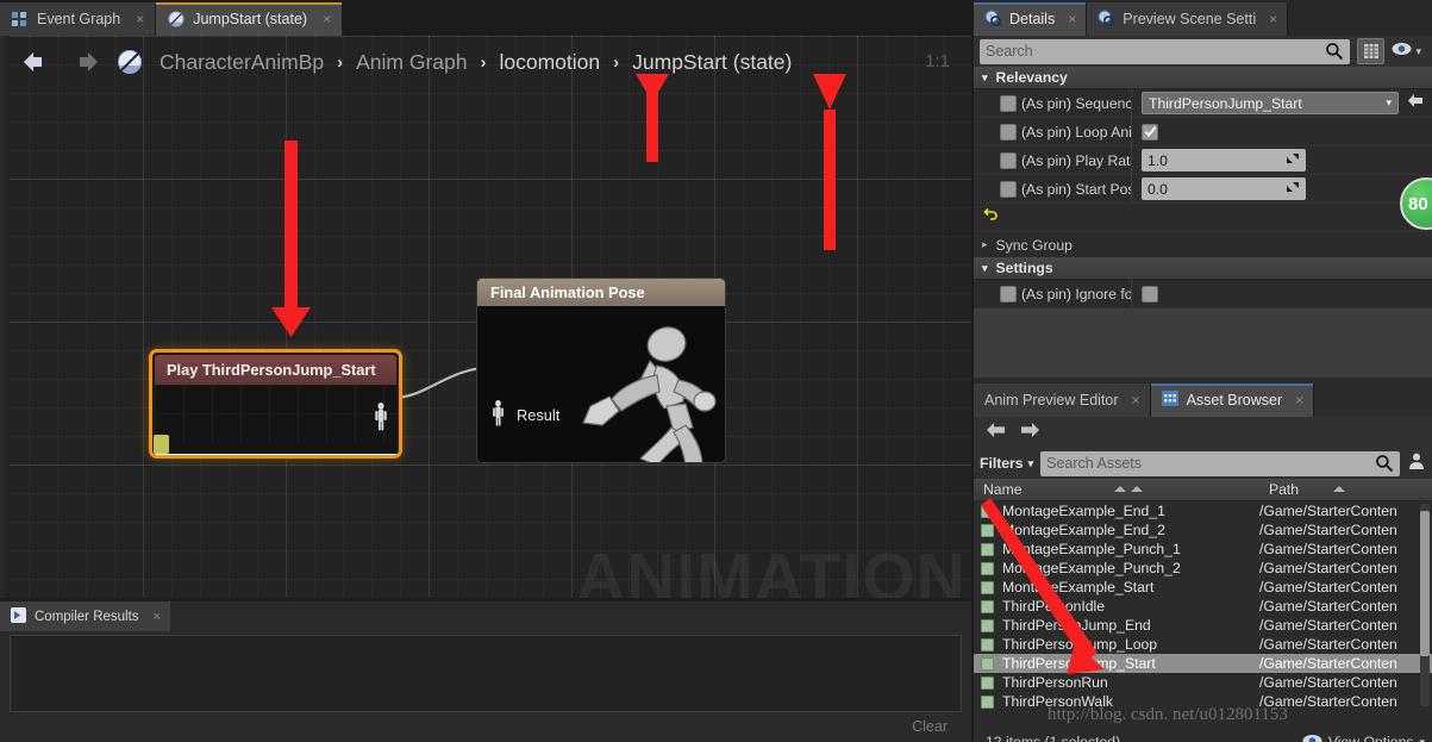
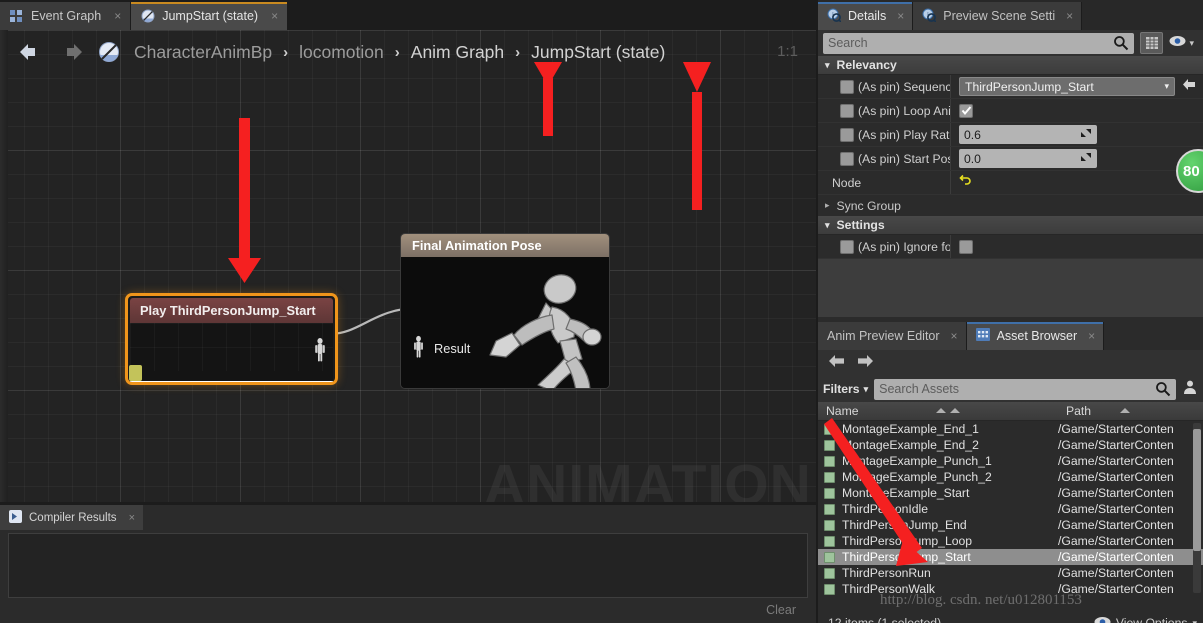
  Event Graph
  ×
  JumpStart (state)
  ×
  ANIMATION
  1:1
  CharacterAnimBp
  ›
- Anim Graph
+ locomotion
  ›
- locomotion
+ Anim Graph
  ›
  JumpStart (state)
  Play ThirdPersonJump_Start
  Final Animation Pose
  Result
  Compiler Results
  ×
  Clear
  Details
  ×
  Preview Scene Setti
  ×
  Search
  ▾
  ▾
  Relevancy
  (As pin) Sequenc
  ThirdPersonJump_Start
  ▾
  (As pin) Loop Ani
  (As pin) Play Rat
- 1.0
+ 0.6
  (As pin) Start Po
  0.0
+ Node
  ▸
  Sync Group
  ▾
  Settings
  (As pin) Ignore fo
  80
  Anim Preview Editor
  ×
  Asset Browser
  ×
  Filters
  ▾
  Search Assets
  Name
  Path
  MontageExample_End_1
  /Game/StarterConten
  ontageExample_End_2
  /Game/StarterConten
  MntageExample_Punch_1
  /Game/StarterConten
  MogeExample_Punch_2
  /Game/StarterConten
  MonteExample_Start
  /Game/StarterConten
  ThirdPonIdle
  /Game/StarterConten
  ThirdPerJump_End
  /Game/StarterConten
  ThirdPersoump_Loop
  /Game/StarterConten
  ThirdPersomp_Start
  /Game/StarterConten
  ThirdPersonRun
  /Game/StarterConten
  ThirdPersonWalk
  /Game/StarterConten
  http://blog. csdn. net/u012801153
